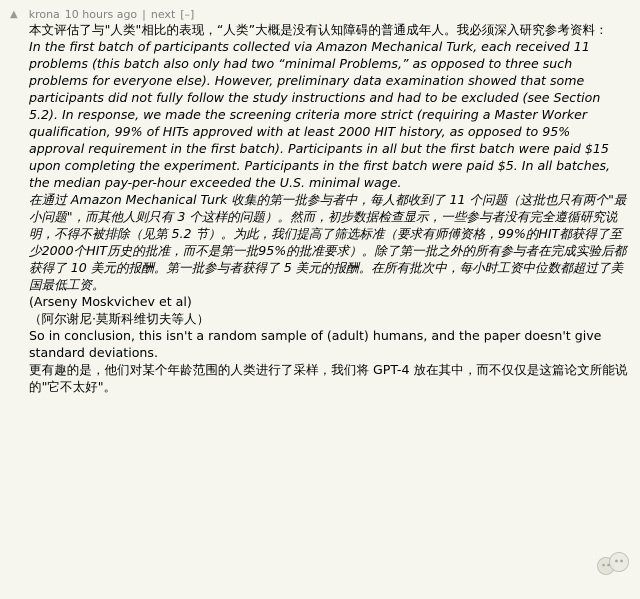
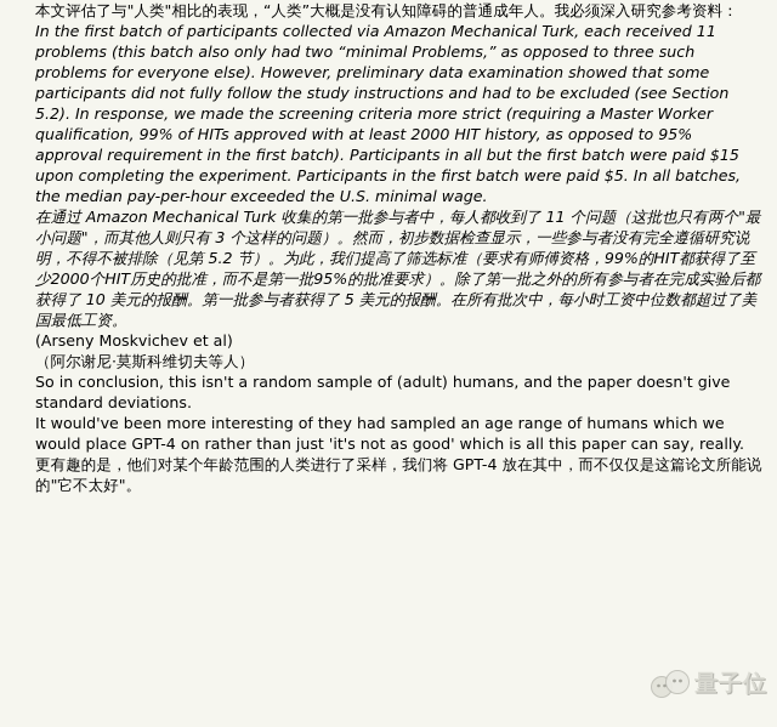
- ▲
- krona
- 10 hours ago
- |
- next
- [–]
  本文评估了与"人类"相比的表现，“人类”大概是没有认知障碍的普通成年人。我必须深入研究参考资料：
  In the first batch of participants collected via Amazon Mechanical Turk, each received 11 problems (this batch also only had two “minimal Problems,” as opposed to three such problems for everyone else). However, preliminary data examination showed that some participants did not fully follow the study instructions and had to be excluded (see Section 5.2). In response, we made the screening criteria more strict (requiring a Master Worker qualification, 99% of HITs approved with at least 2000 HIT history, as opposed to 95% approval requirement in the first batch). Participants in all but the first batch were paid $15 upon completing the experiment. Participants in the first batch were paid $5. In all batches, the median pay-per-hour exceeded the U.S. minimal wage.
  在通过 Amazon Mechanical Turk 收集的第一批参与者中，每人都收到了 11 个问题（这批也只有两个"最小问题"，而其他人则只有 3 个这样的问题）。然而，初步数据检查显示，一些参与者没有完全遵循研究说明，不得不被排除（见第 5.2 节）。为此，我们提高了筛选标准（要求有师傅资格，99%的HIT都获得了至少2000个HIT历史的批准，而不是第一批95%的批准要求）。除了第一批之外的所有参与者在完成实验后都获得了 10 美元的报酬。第一批参与者获得了 5 美元的报酬。在所有批次中，每小时工资中位数都超过了美国最低工资。
  (Arseny Moskvichev et al)
  （阿尔谢尼·莫斯科维切夫等人）
  So in conclusion, this isn't a random sample of (adult) humans, and the paper doesn't give standard deviations.
+ It would've been more interesting of they had sampled an age range of humans which we would place GPT-4 on rather than just 'it's not as good' which is all this paper can say, really.
  更有趣的是，他们对某个年龄范围的人类进行了采样，我们将 GPT-4 放在其中，而不仅仅是这篇论文所能说的"它不太好"。
+ 量子位
